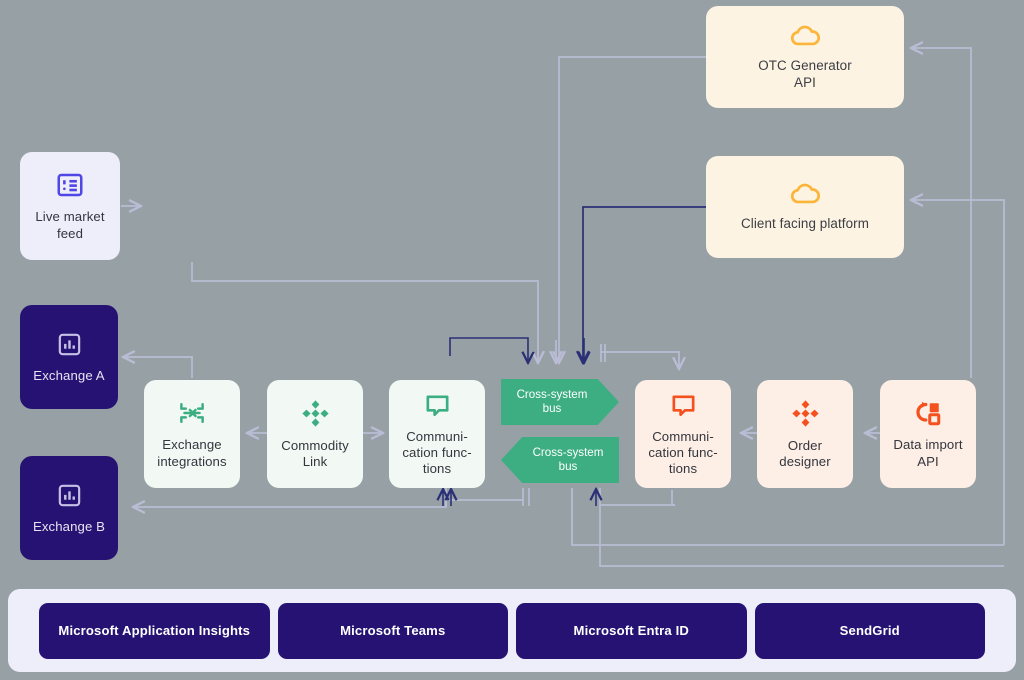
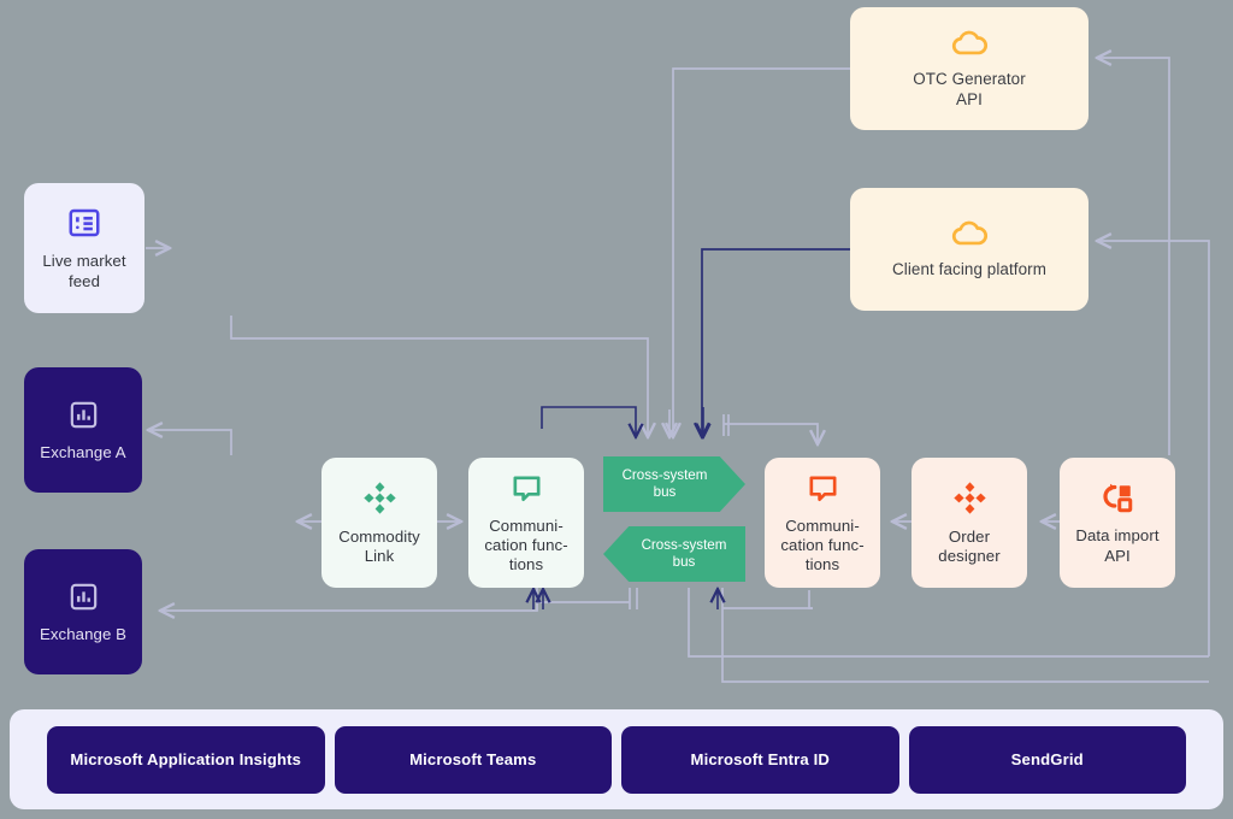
  Live market
  feed
  Exchange A
  Exchange B
- Exchange
- integrations
  Commodity
  Link
  Communi-
  cation func-
  tions
  Cross-system
  bus
  Cross-system
  bus
  Communi-
  cation func-
  tions
  Order
  designer
  Data import
  API
  OTC Generator
  API
  Client facing platform
  Microsoft Application Insights
  Microsoft Teams
  Microsoft Entra ID
  SendGrid
